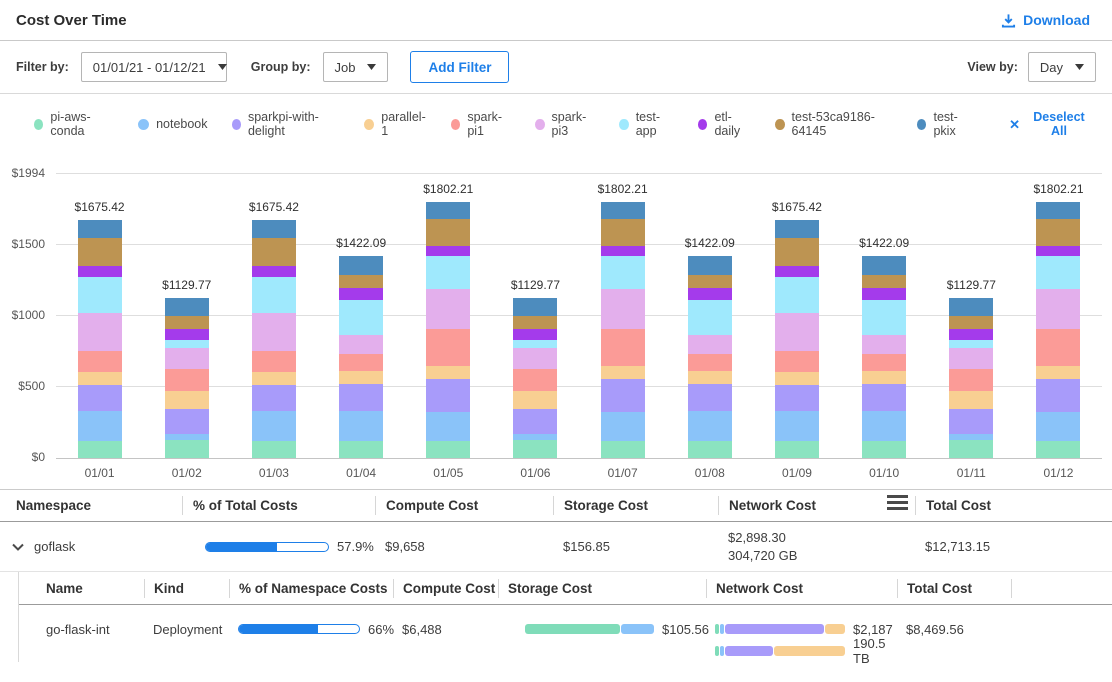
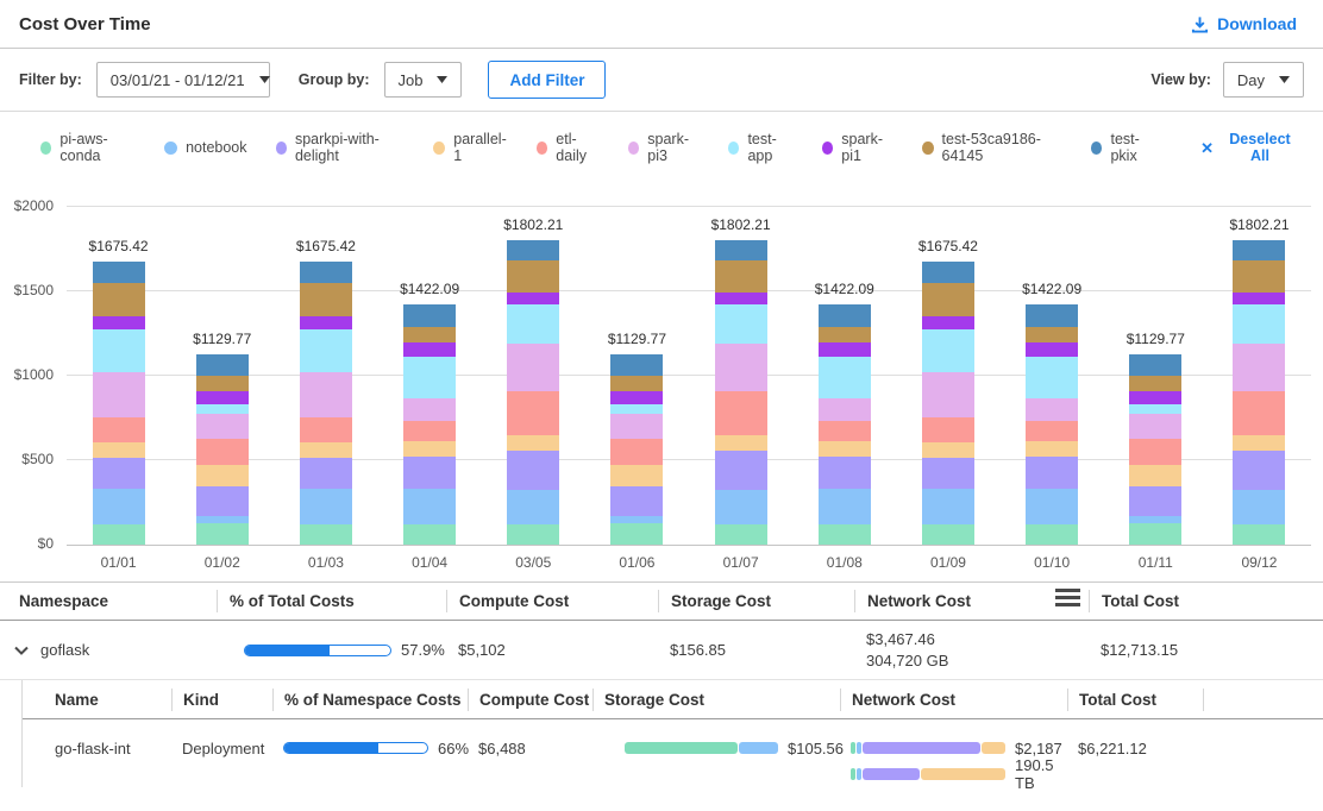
  Cost Over Time
  Download
  Filter by:
- 01/01/21 - 01/12/21
+ 03/01/21 - 01/12/21
  Group by:
  Job
  Add Filter
  View by:
  Day
  pi-aws-conda
  notebook
  sparkpi-with-delight
  parallel-1
- spark-pi1
+ etl-daily
  spark-pi3
  test-app
- etl-daily
+ spark-pi1
  test-53ca9186-64145
  test-pkix
  ✕
  Deselect All
  $0
  $500
  $1000
  $1500
- $1994
+ $2000
  $1675.42
  01/01
  $1129.77
  01/02
  $1675.42
  01/03
  $1422.09
  01/04
  $1802.21
- 01/05
+ 03/05
  $1129.77
  01/06
  $1802.21
  01/07
  $1422.09
  01/08
  $1675.42
  01/09
  $1422.09
  01/10
  $1129.77
  01/11
  $1802.21
- 01/12
+ 09/12
  Namespace
  % of Total Costs
  Compute Cost
  Storage Cost
  Network Cost
  Total Cost
  goflask
  57.9%
- $9,658
+ $5,102
  $156.85
- $2,898.30
+ $3,467.46
  304,720 GB
  $12,713.15
  Name
  Kind
  % of Namespace Costs
  Compute Cost
  Storage Cost
  Network Cost
  Total Cost
  go-flask-int
  Deployment
  66%
  $6,488
  $105.56
  $2,187
  190.5 TB
- $8,469.56
+ $6,221.12
